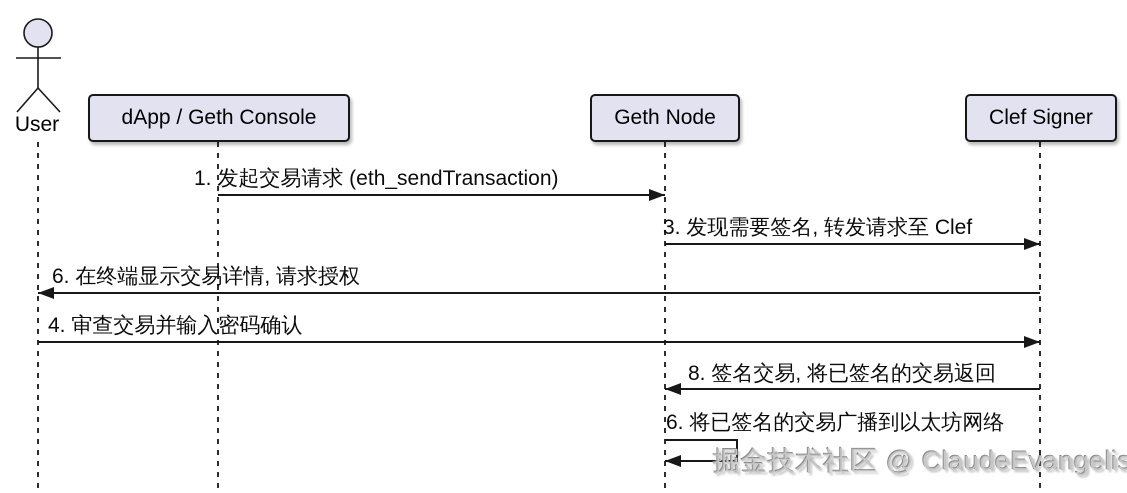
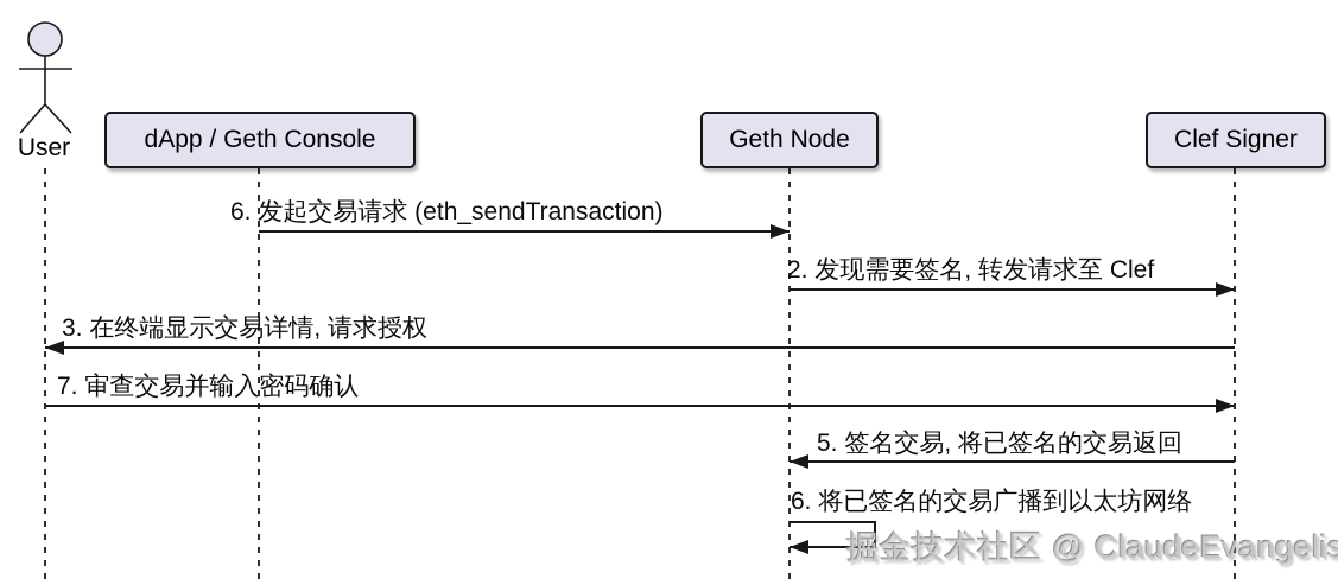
  User
  dApp / Geth Console
  Geth Node
  Clef Signer
- 1. 发起交易请求 (eth_sendTransaction)
+ 6. 发起交易请求 (eth_sendTransaction)
- 3. 发现需要签名, 转发请求至 Clef
+ 2. 发现需要签名, 转发请求至 Clef
- 6. 在终端显示交易详情, 请求授权
+ 3. 在终端显示交易详情, 请求授权
- 4. 审查交易并输入密码确认
+ 7. 审查交易并输入密码确认
- 8. 签名交易, 将已签名的交易返回
+ 5. 签名交易, 将已签名的交易返回
  6. 将已签名的交易广播到以太坊网络
  掘金技术社区 @ ClaudeEvangelis
